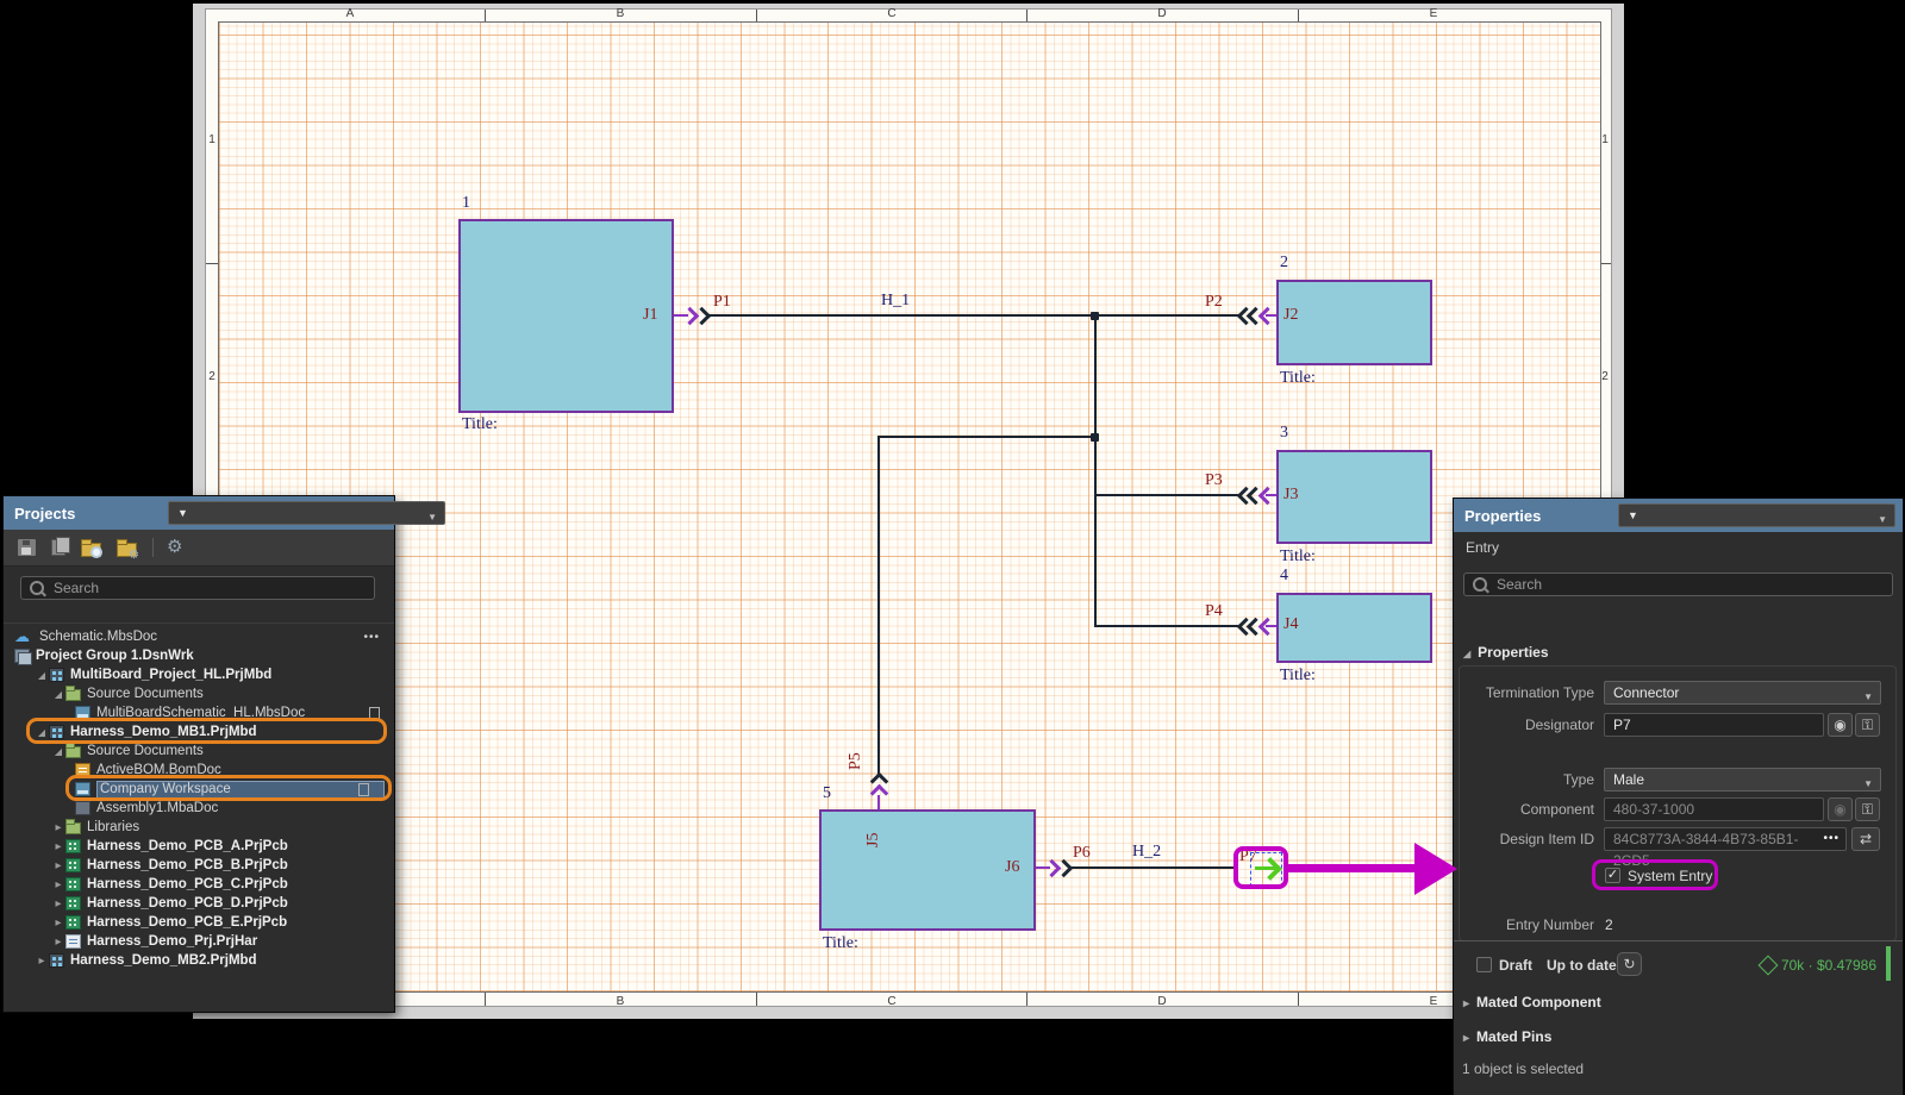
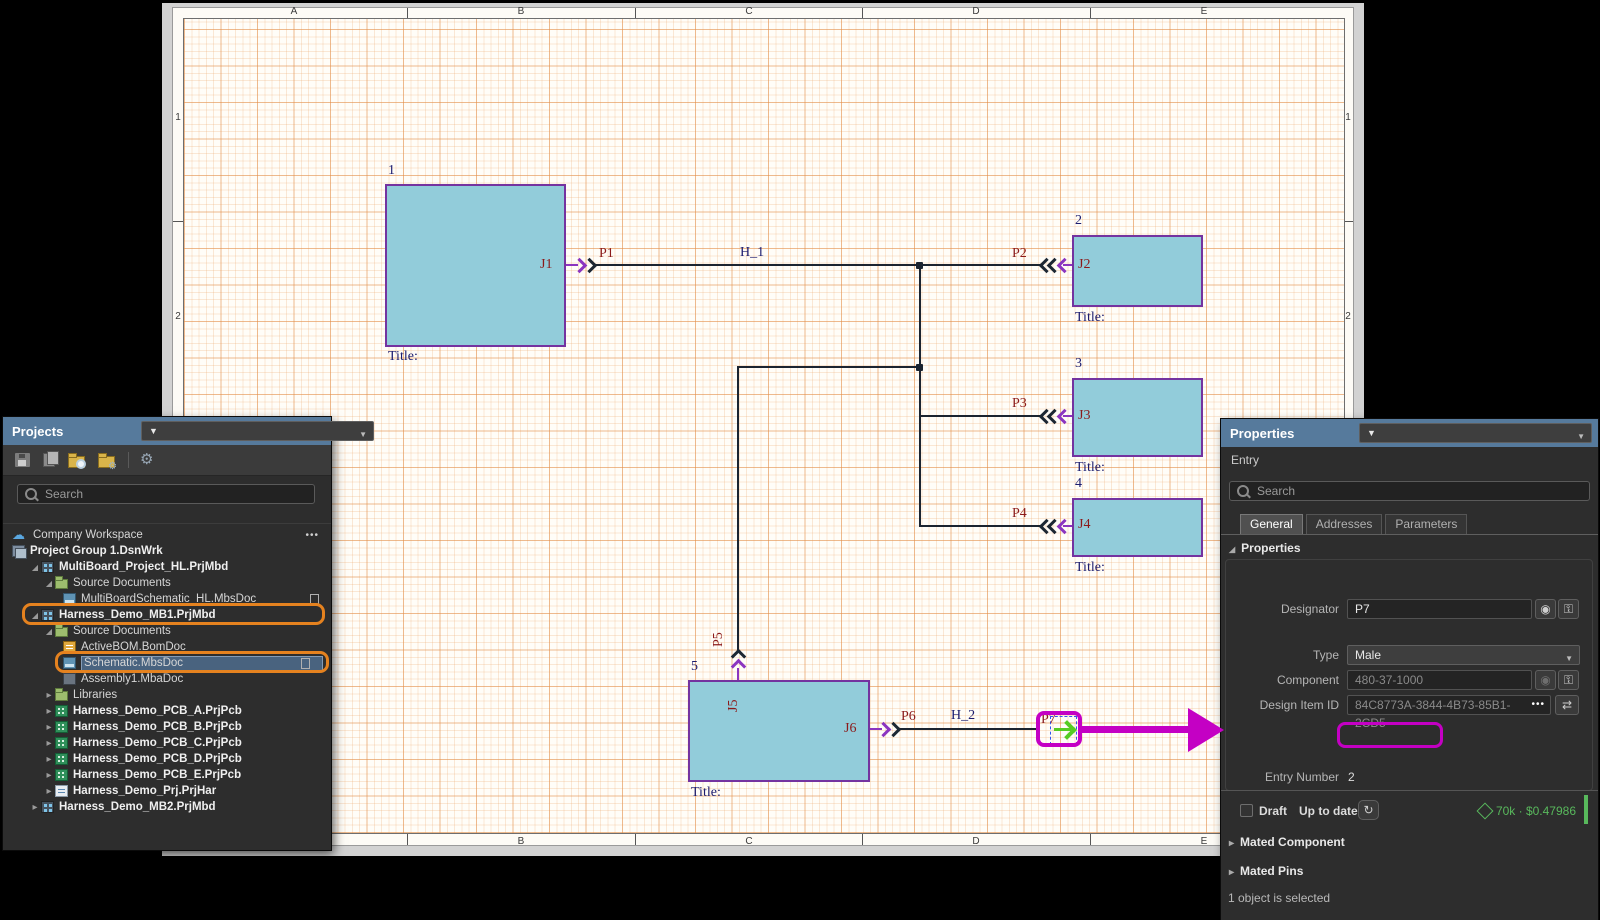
  A
  B
  C
  D
  E
  B
  C
  D
  E
  1
  2
  1
  2
  1
  J1
  Title:
  P1
  H_1
  2
  J2
  Title:
  P2
  3
  J3
  Title:
  P3
  4
  J4
  Title:
  P4
  5
  J6
  Title:
  P6
  H_2
  P7
  Projects
  Search
- Schematic.MbsDoc
+ Company Workspace
  Project Group 1.DsnWrk
  MultiBoard_Project_HL.PrjMbd
  Source Documents
  MultiBoardSchematic_HL.MbsDoc
  Harness_Demo_MB1.PrjMbd
  Source Documents
  ActiveBOM.BomDoc
- Company Workspace
+ Schematic.MbsDoc
  Assembly1.MbaDoc
  Libraries
  Harness_Demo_PCB_A.PrjPcb
  Harness_Demo_PCB_B.PrjPcb
  Harness_Demo_PCB_C.PrjPcb
  Harness_Demo_PCB_D.PrjPcb
  Harness_Demo_PCB_E.PrjPcb
  Harness_Demo_Prj.PrjHar
  Harness_Demo_MB2.PrjMbd
  Properties
  Entry
  Search
+ General
+ Addresses
+ Parameters
  Properties
- Termination Type
- Connector
  Designator
  P7
  ◉
  ⚿
  Type
  Male
  Component
  480-37-1000
  ◉
  ⚿
  Design Item ID
  •••
  84C8773A-3844-4B73-85B1-2CD5
  ⇄
- ✓
- System Entry
  Entry Number
  2
  Draft
  Up to date
  ↻
  70k · $0.47986
  Mated Component
  Mated Pins
  1 object is selected
